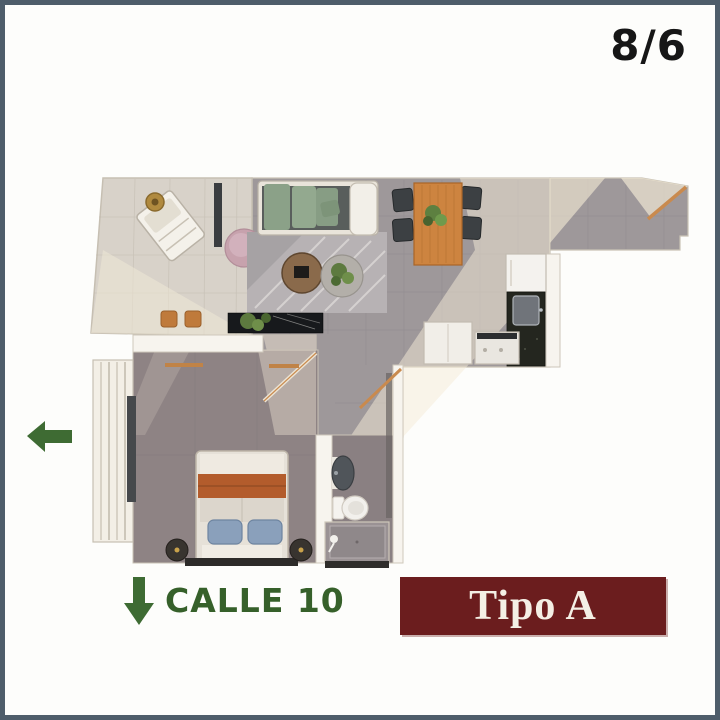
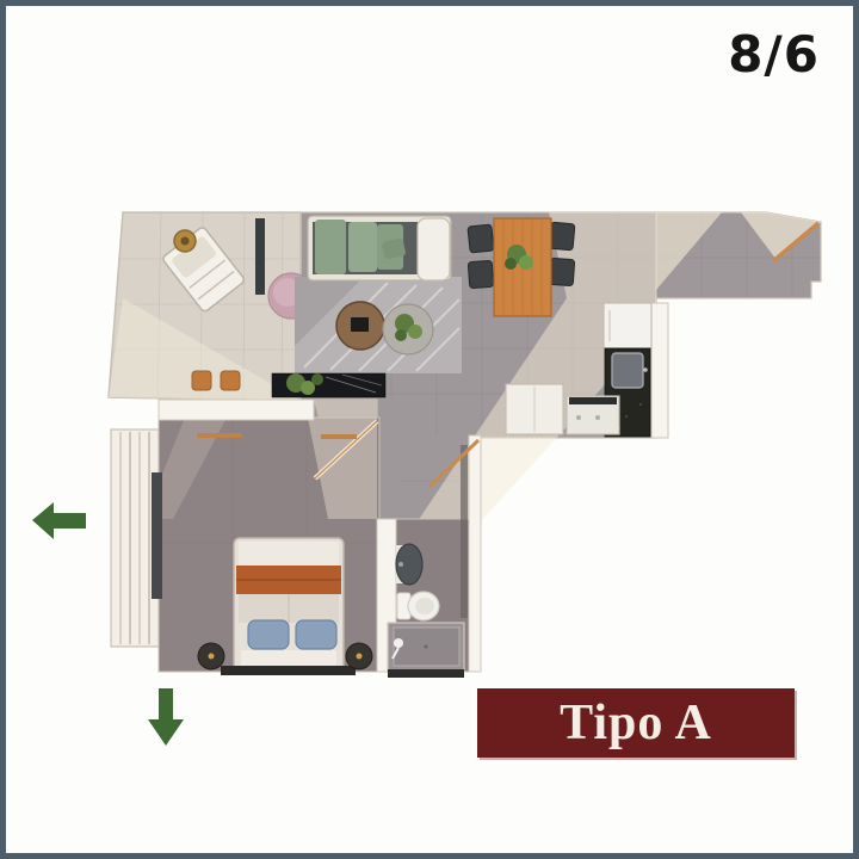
  8/6
- CALLE 10
  Tipo A
